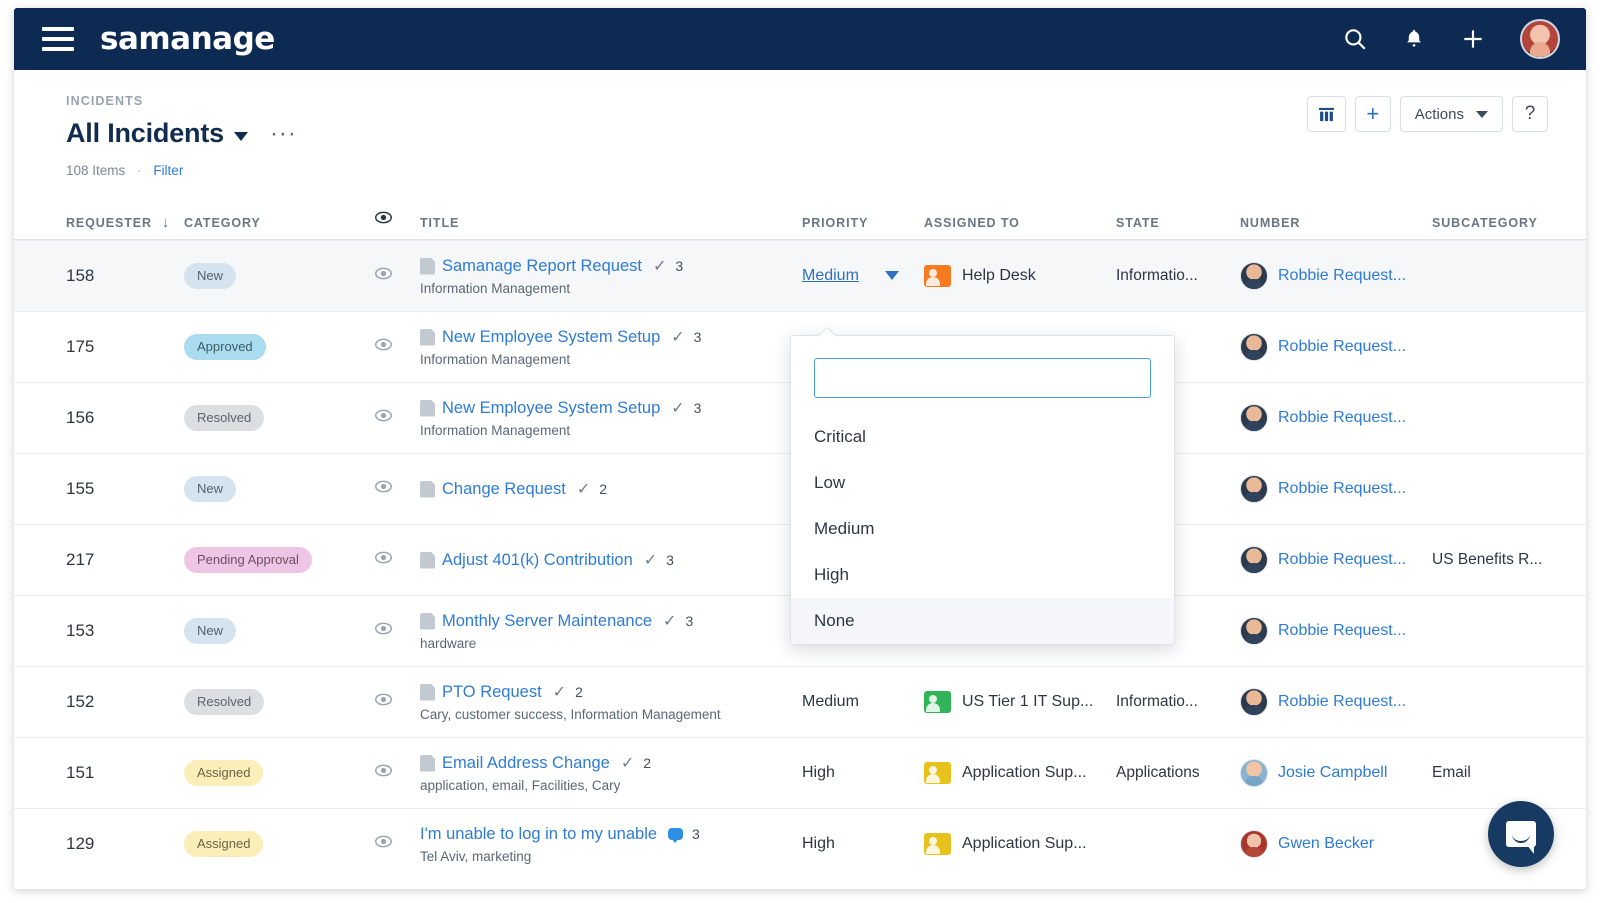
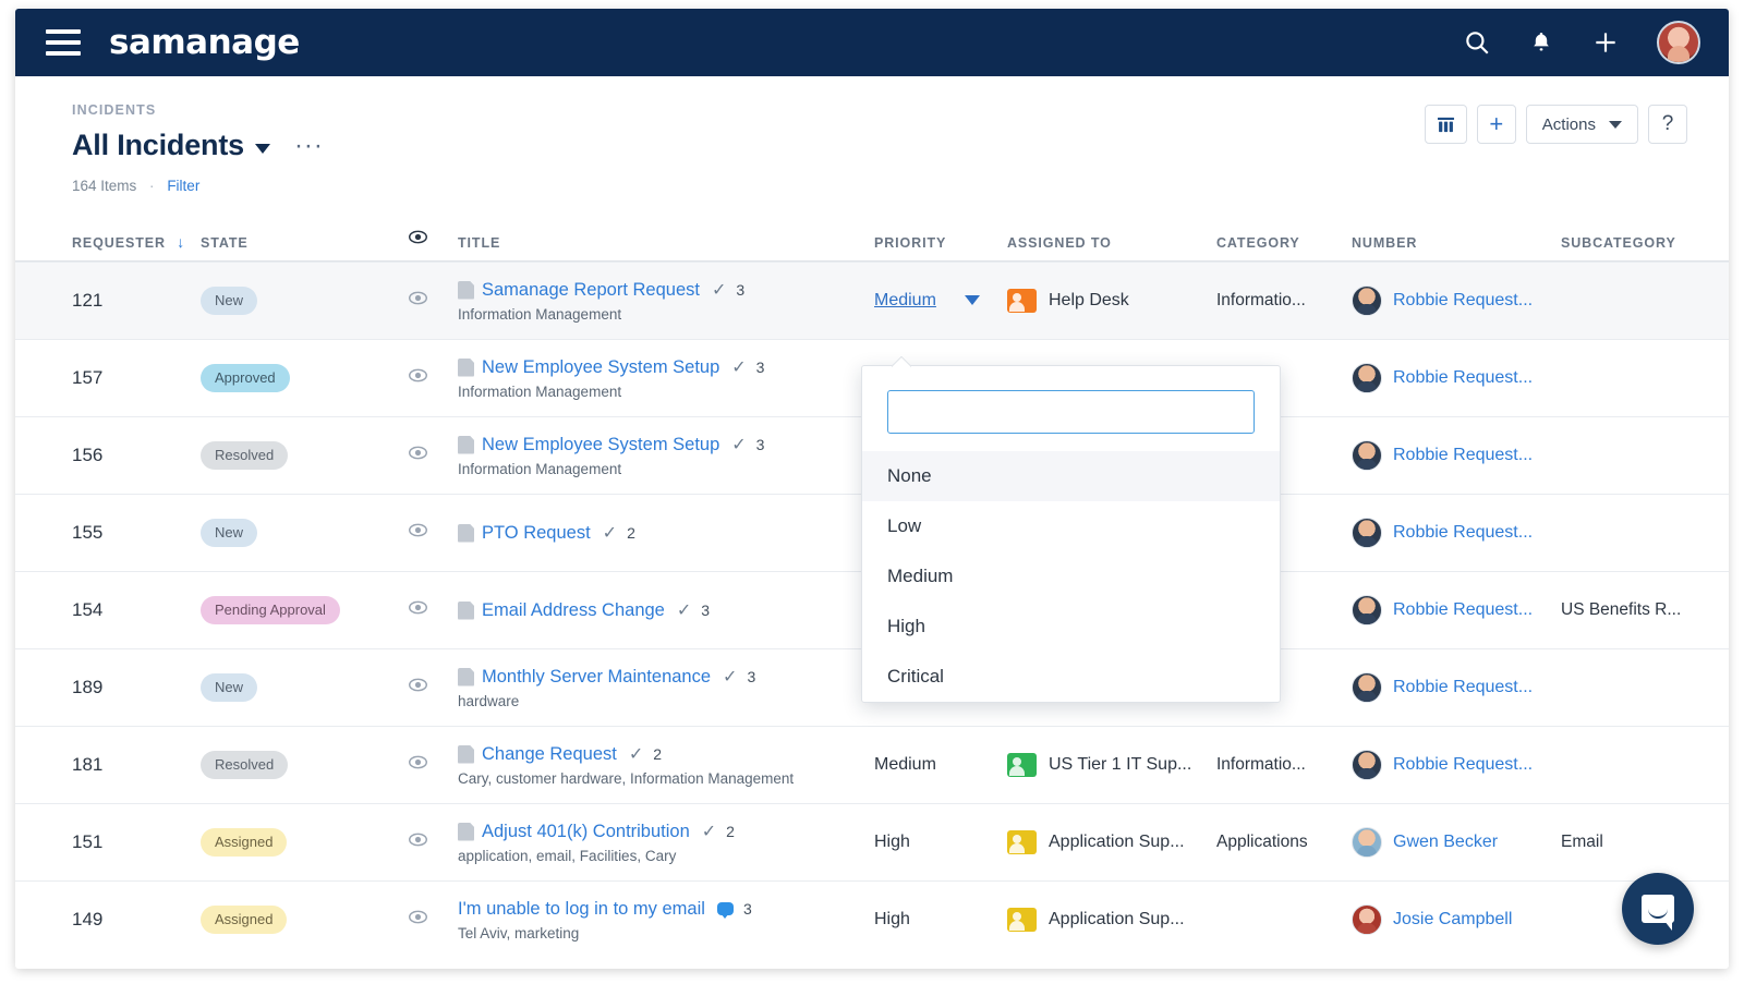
  samanage
  INCIDENTS
  All Incidents
  ···
- 108 Items · Filter
+ 164 Items · Filter
  +
  Actions
  ?
  REQUESTER ↓
- CATEGORY
+ STATE
  TITLE
  PRIORITY
  ASSIGNED TO
- STATE
+ CATEGORY
  NUMBER
  SUBCATEGORY
- 158
+ 121
  New
  Samanage Report Request
  ✓
  3
  Information Management
  Medium
  Help Desk
  Informatio...
  Robbie Request...
- 175
+ 157
  Approved
  New Employee System Setup
  ✓
  3
  Information Management
  Robbie Request...
  156
  Resolved
  New Employee System Setup
  ✓
  3
  Information Management
  Robbie Request...
  155
  New
- Change Request
+ PTO Request
  ✓
  2
  Robbie Request...
- 217
+ 154
  Pending Approval
- Adjust 401(k) Contribution
+ Email Address Change
  ✓
  3
  Robbie Request...
  US Benefits R...
- 153
+ 189
  New
  Monthly Server Maintenance
  ✓
  3
  hardware
  Robbie Request...
- 152
+ 181
  Resolved
- PTO Request
+ Change Request
  ✓
  2
- Cary, customer success, Information Management
+ Cary, customer hardware, Information Management
  Medium
  US Tier 1 IT Sup...
  Informatio...
  Robbie Request...
  151
  Assigned
- Email Address Change
+ Adjust 401(k) Contribution
  ✓
  2
  application, email, Facilities, Cary
  High
  Application Sup...
  Applications
- Josie Campbell
+ Gwen Becker
  Email
- 129
+ 149
  Assigned
- I'm unable to log in to my unable
+ I'm unable to log in to my email
  3
  Tel Aviv, marketing
  High
  Application Sup...
- Gwen Becker
+ Josie Campbell
- Critical
+ None
  Low
  Medium
  High
- None
+ Critical
